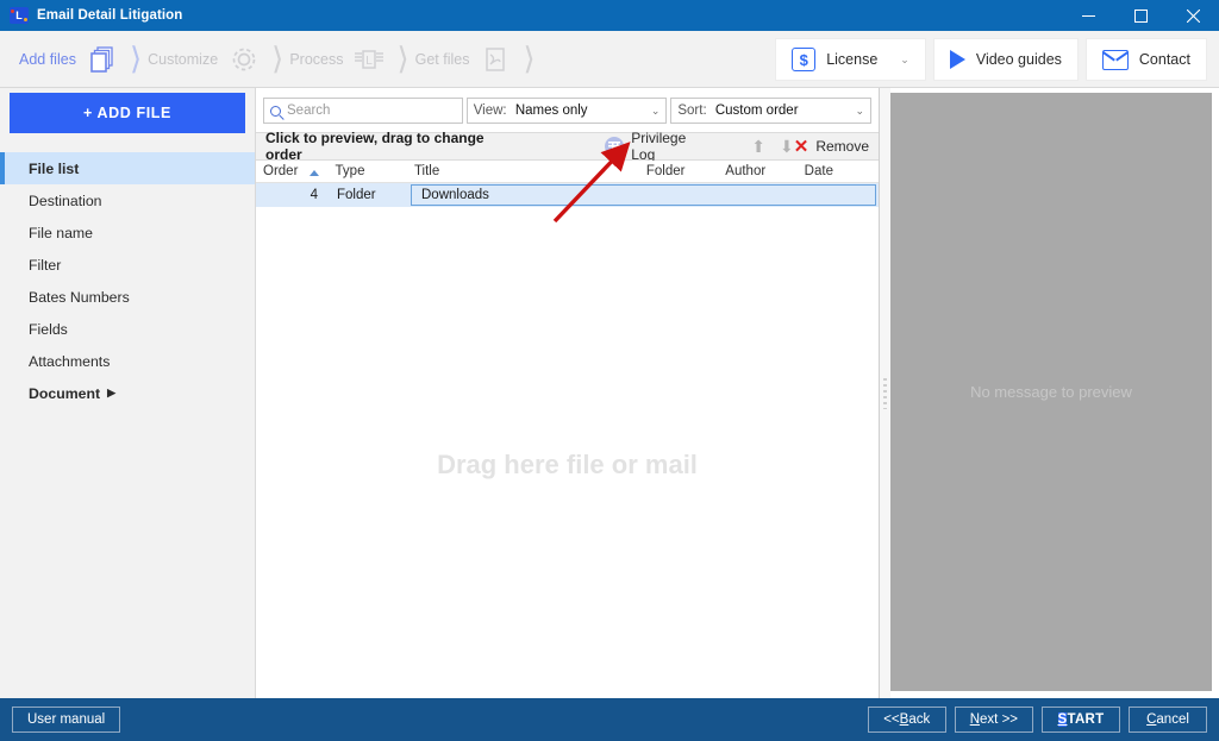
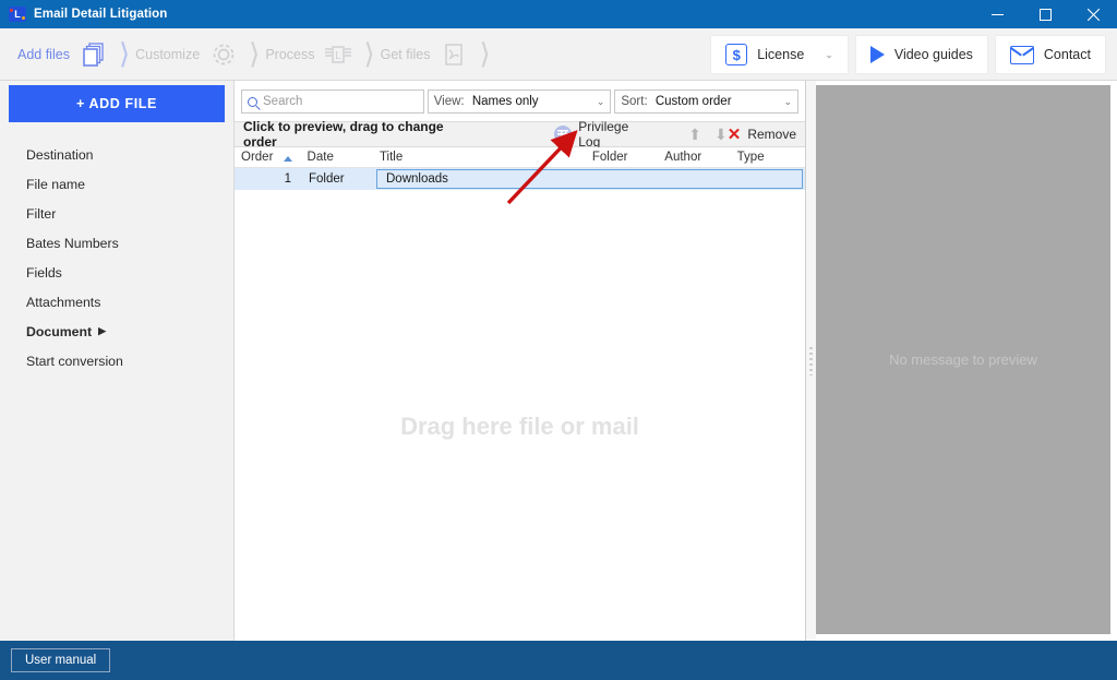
  L
  Email Detail Litigation
  Add files
  ⟩
  Customize
  ⟩
  Process
  L
  ⟩
  Get files
  ⟩
  $
  License
  ⌄
  Video guides
  Contact
  + ADD FILE
- File list
  Destination
  File name
  Filter
  Bates Numbers
  Fields
  Attachments
  Document
  ▶
+ Start conversion
  Search
  View: Names only
  ⌄
  Sort: Custom order
  ⌄
  Click to preview, drag to change order
  Privilege Log
  ⬆
  ⬇
  ✕
  Remove
  Order
- Type
+ Date
  Title
  Folder
  Author
- Date
+ Type
- 4
+ 1
  Folder
  Downloads
  Drag here file or mail
  No message to preview
  User manual
- <<
- B
- ack
- N
- ext >>
- S
- TART
- C
- ancel
